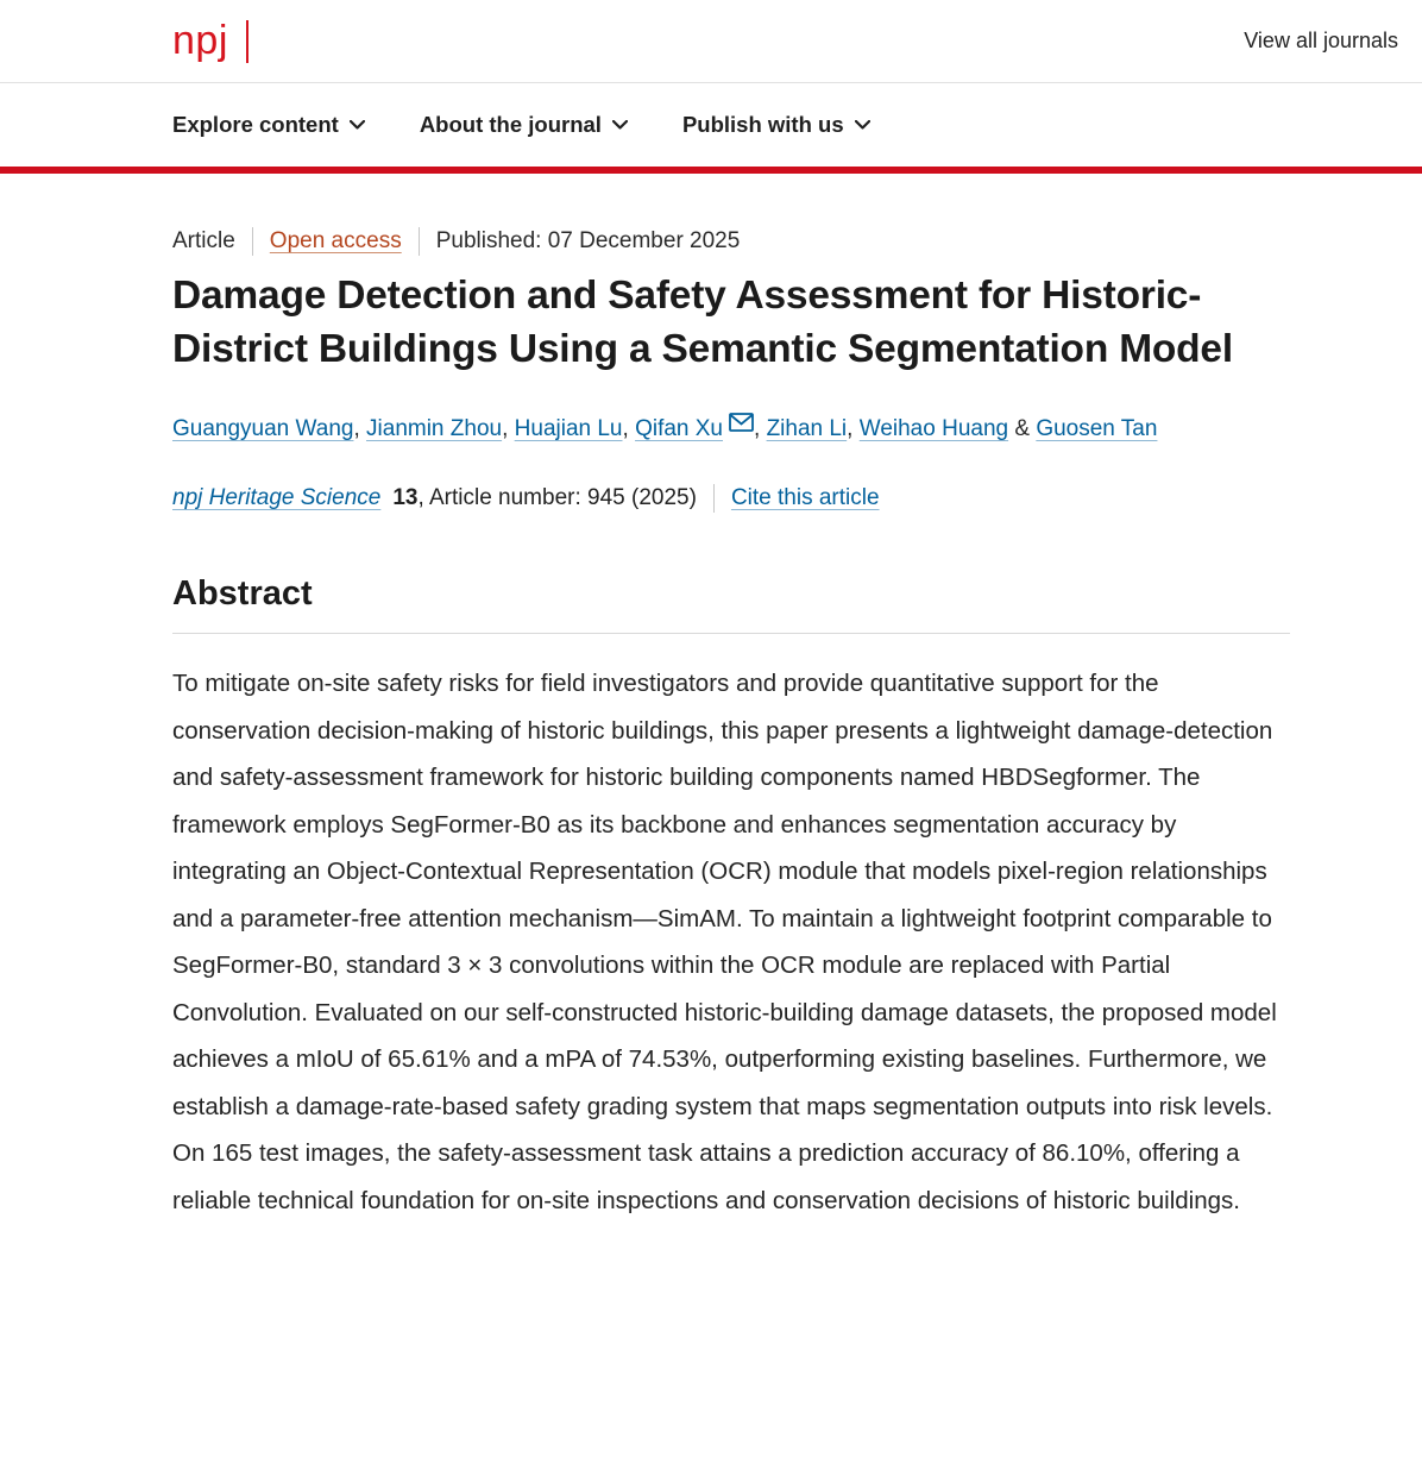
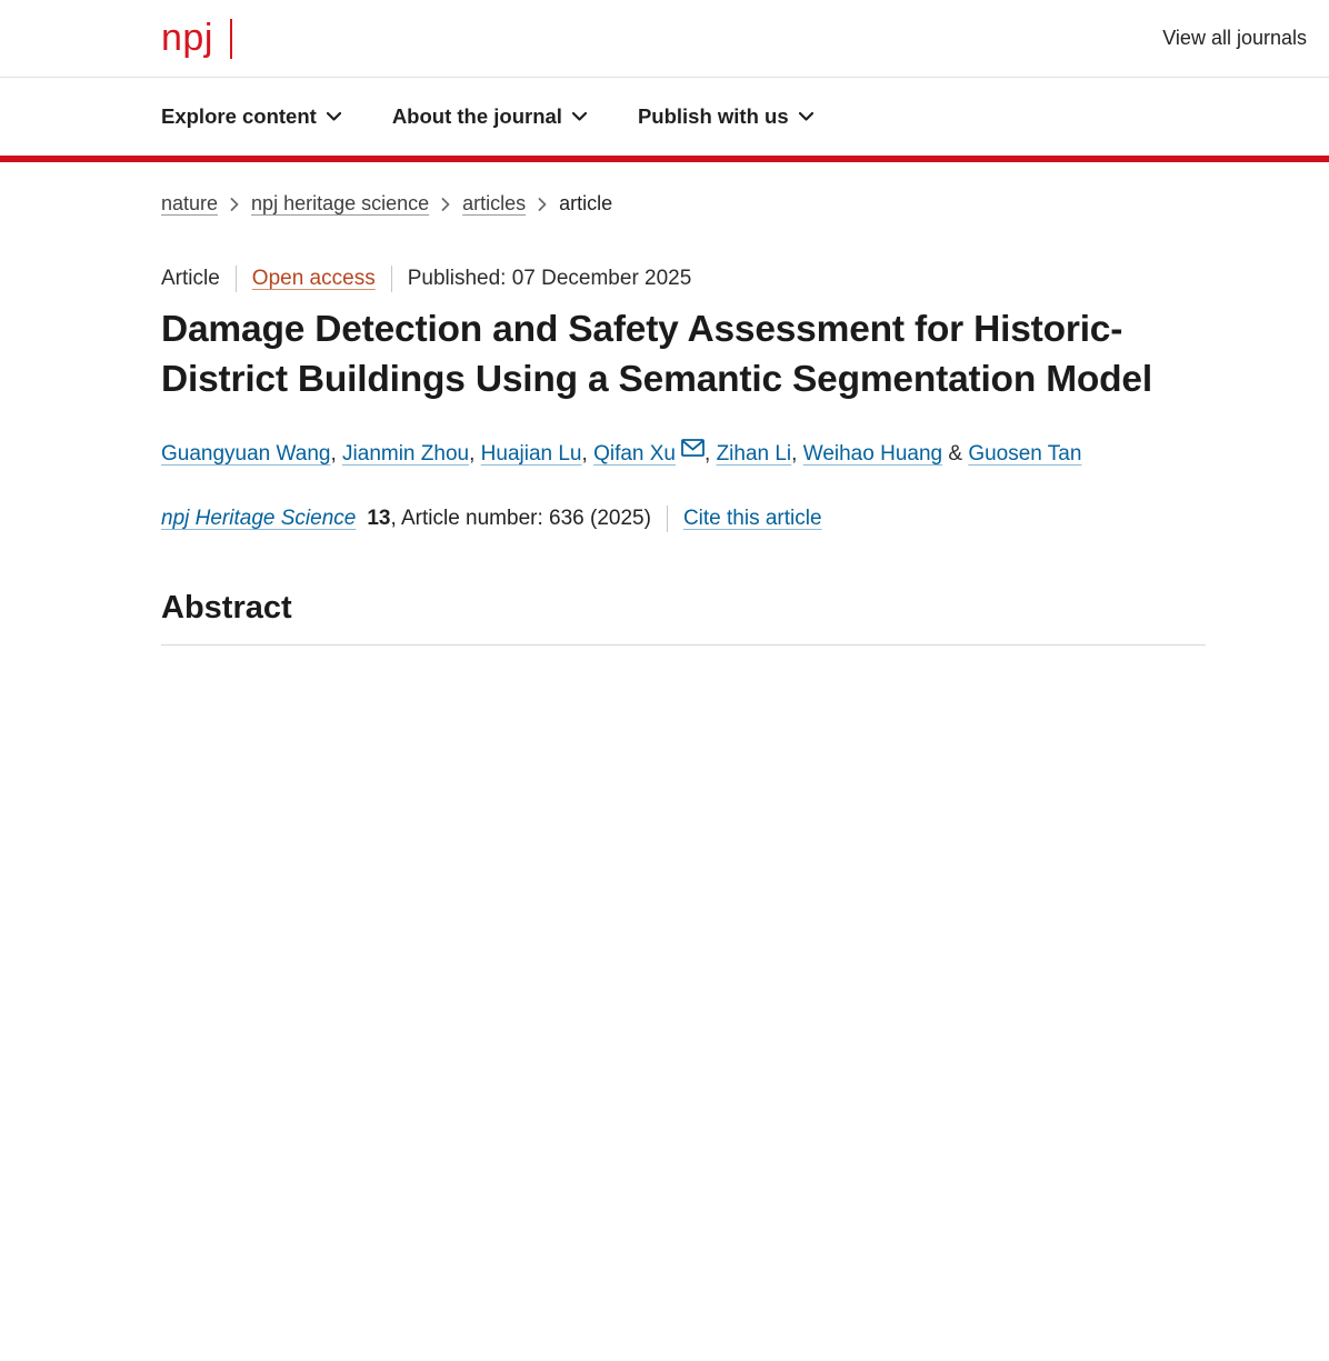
  npj
  View all journals
  Explore content
  About the journal
  Publish with us
+ nature
+ npj heritage science
+ articles
+ article
  Article
  Open access
  Published: 07 December 2025
  Damage Detection and Safety Assessment for Historic-District Buildings Using a Semantic Segmentation Model
  Guangyuan Wang, Jianmin Zhou, Huajian Lu, Qifan Xu , Zihan Li, Weihao Huang & Guosen Tan
  npj Heritage Science
  13
- , Article number: 945 (2025)
+ , Article number: 636 (2025)
  Cite this article
  Abstract
- To mitigate on-site safety risks for field investigators and provide quantitative support for the conservation decision-making of historic buildings, this paper presents a lightweight damage-detection and safety-assessment framework for historic building components named HBDSegformer. The framework employs SegFormer-B0 as its backbone and enhances segmentation accuracy by integrating an Object-Contextual Representation (OCR) module that models pixel-region relationships and a parameter-free attention mechanism—SimAM. To maintain a lightweight footprint comparable to SegFormer-B0, standard 3 × 3 convolutions within the OCR module are replaced with Partial Convolution. Evaluated on our self-constructed historic-building damage datasets, the proposed model achieves a mIoU of 65.61% and a mPA of 74.53%, outperforming existing baselines. Furthermore, we establish a damage-rate-based safety grading system that maps segmentation outputs into risk levels. On 165 test images, the safety-assessment task attains a prediction accuracy of 86.10%, offering a reliable technical foundation for on-site inspections and conservation decisions of historic buildings.
